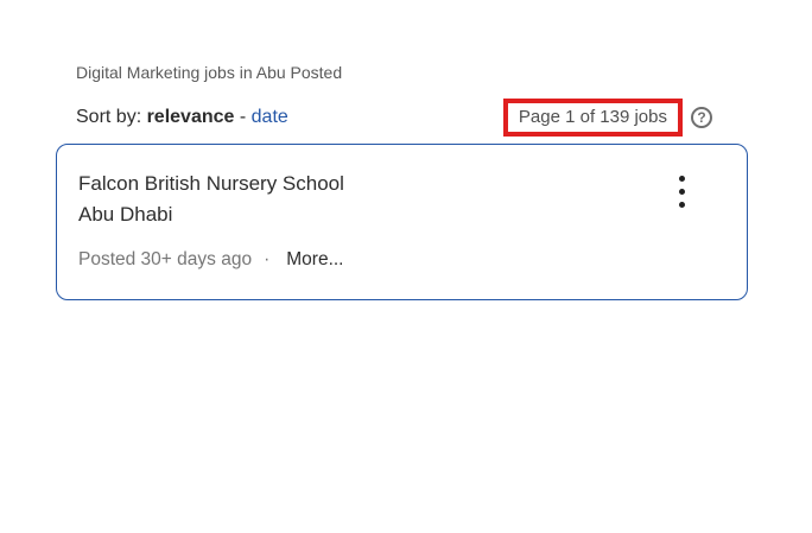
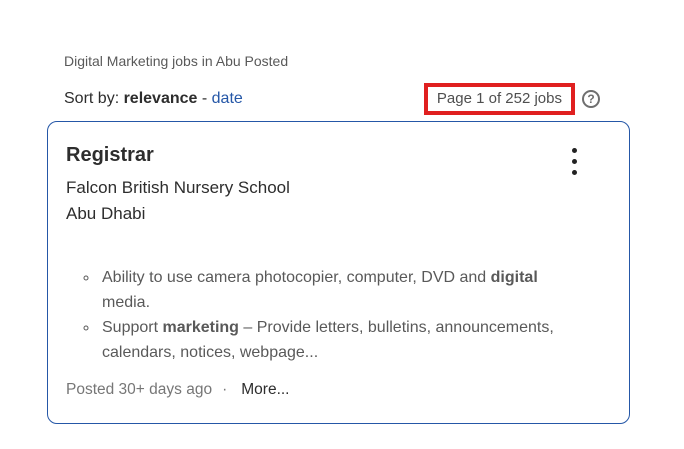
  Digital Marketing jobs in Abu Posted
  Sort by: relevance - date
- Page 1 of 139 jobs
+ Page 1 of 252 jobs
  ?
+ Registrar
  Falcon British Nursery School
  Abu Dhabi
+ Ability to use camera photocopier, computer, DVD and digital media.
+ Support marketing – Provide letters, bulletins, announcements, calendars, notices, webpage...
  Posted 30+ days ago
  ·
  More...
